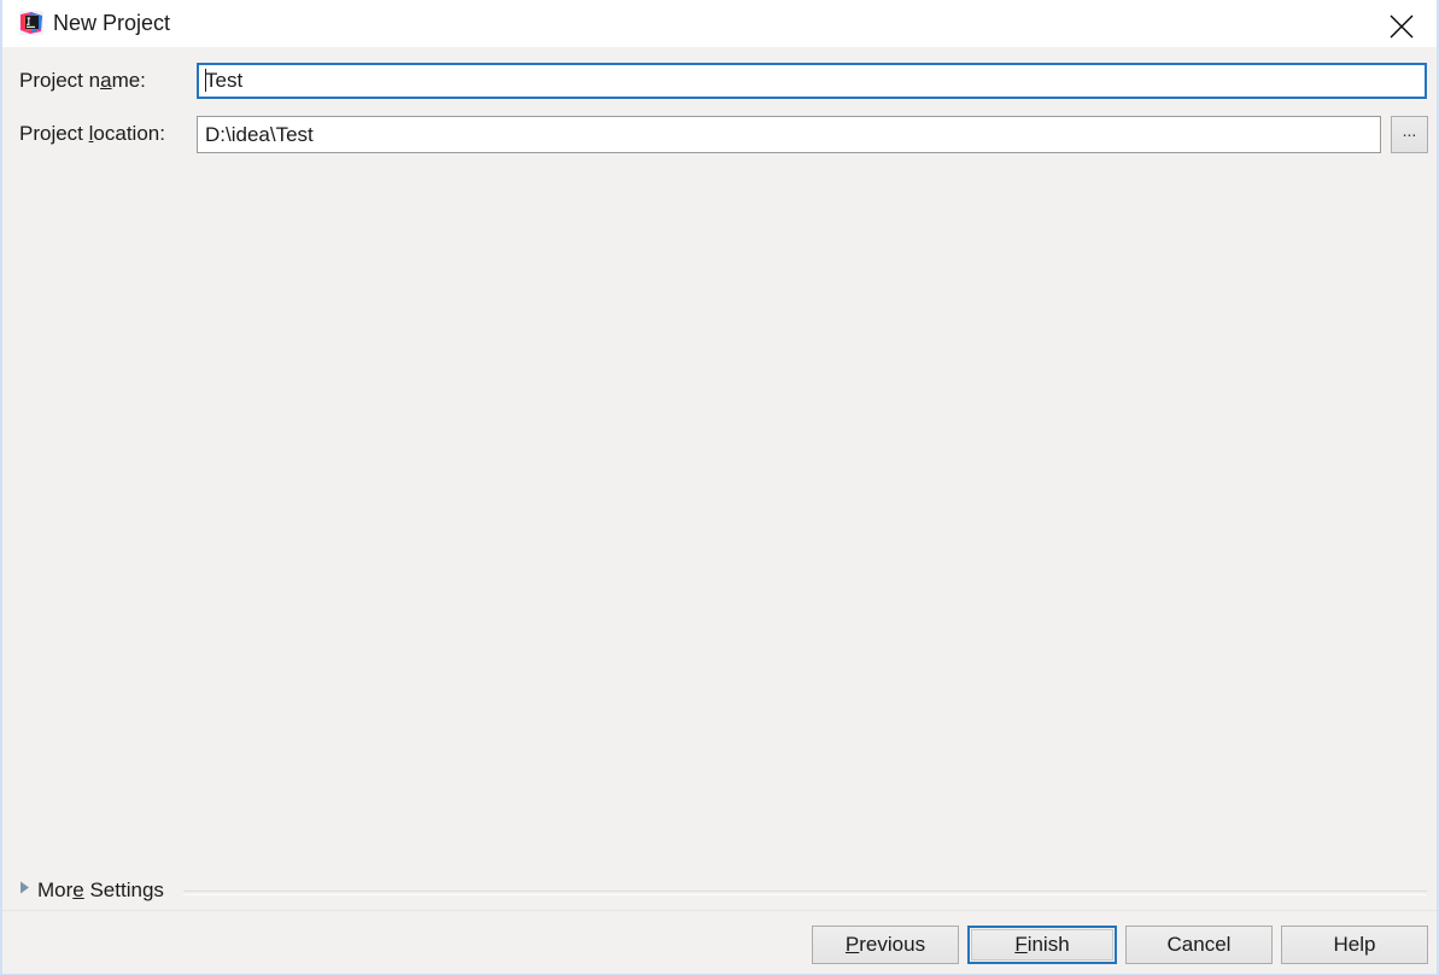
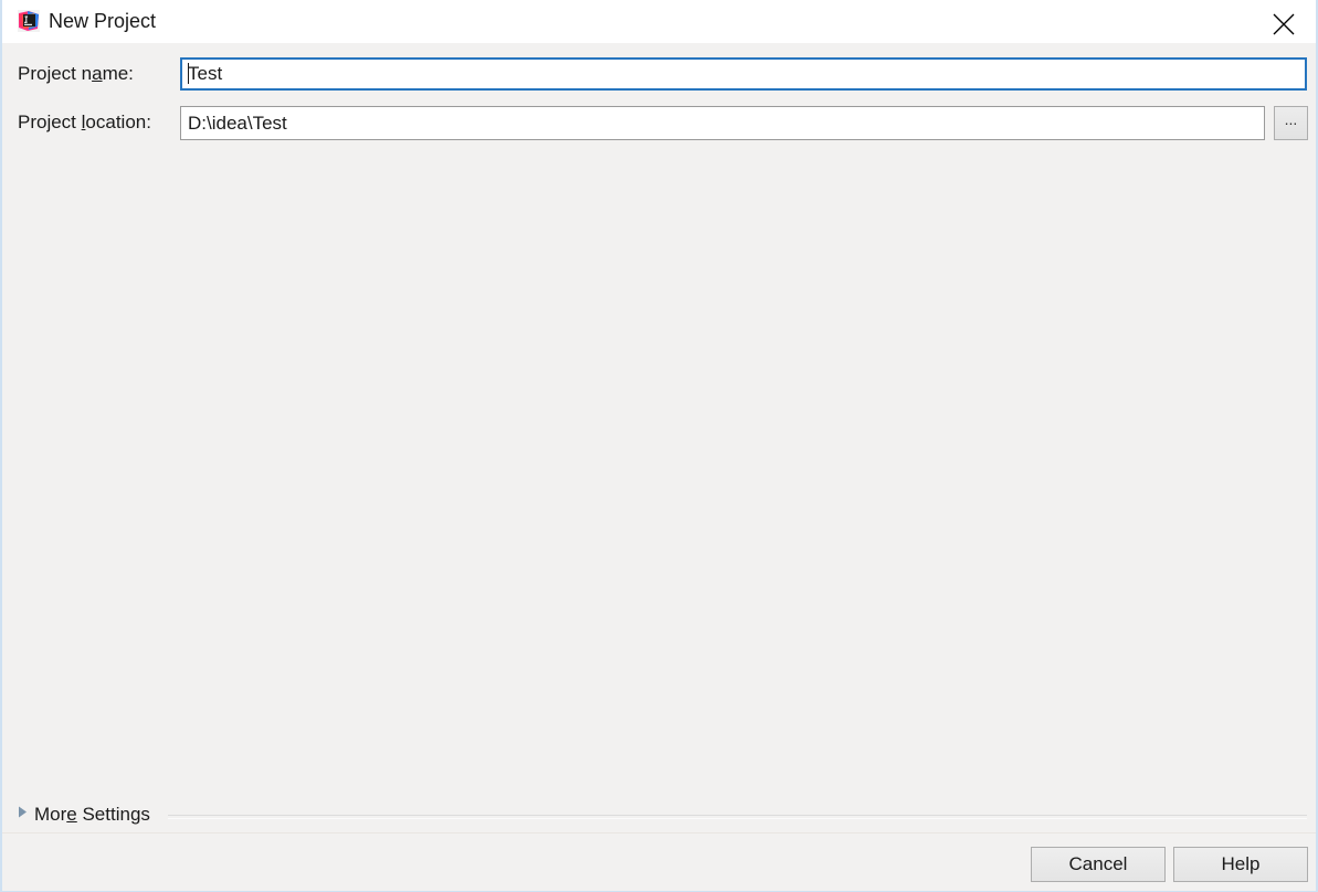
  New Project
  Project name:
  Test
  Project location:
  D:\idea\Test
  ...
  More Settings
- Previous
- Finish
  Cancel
  Help
